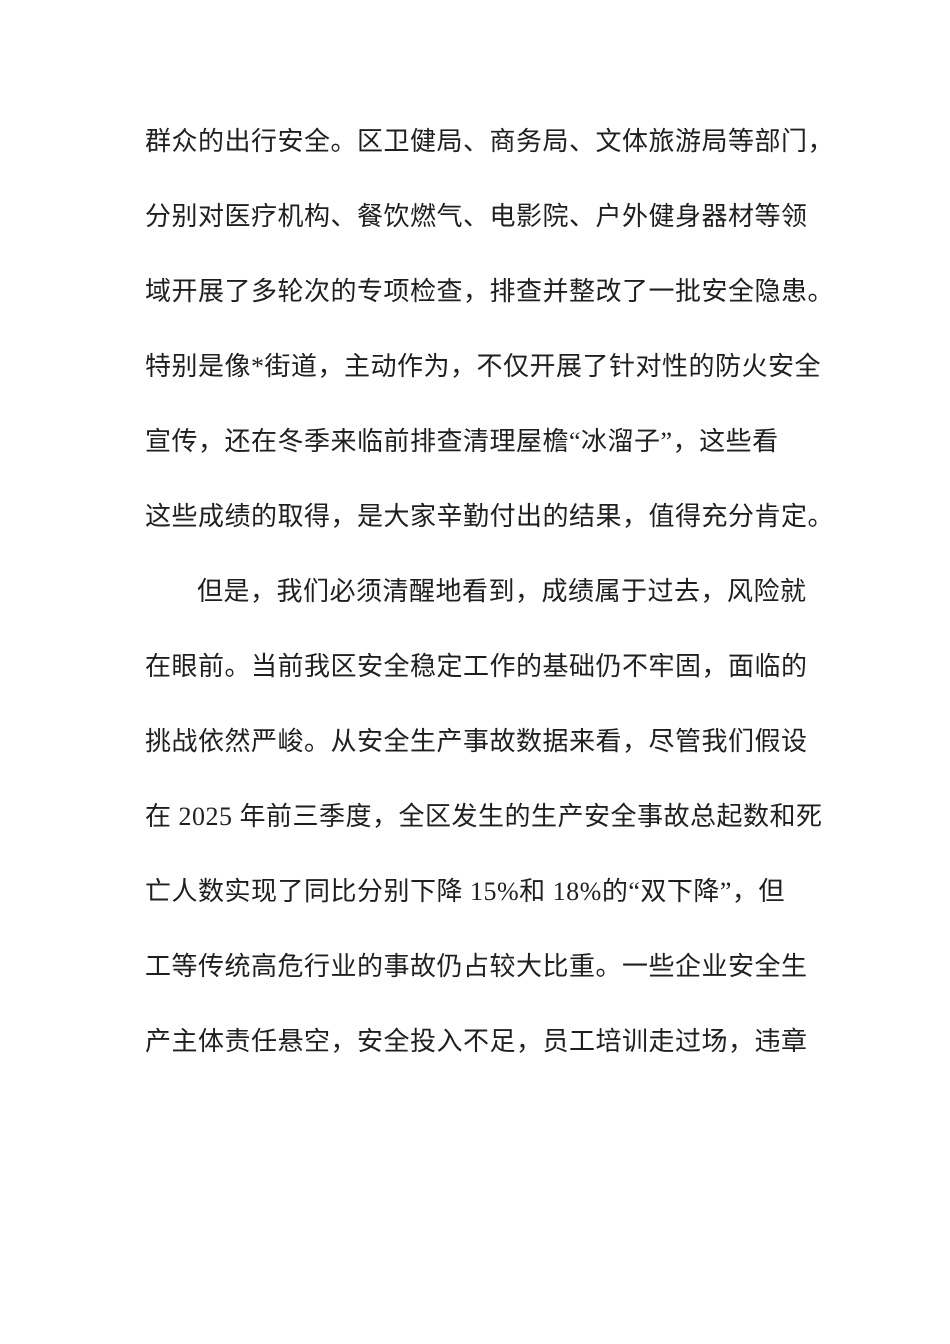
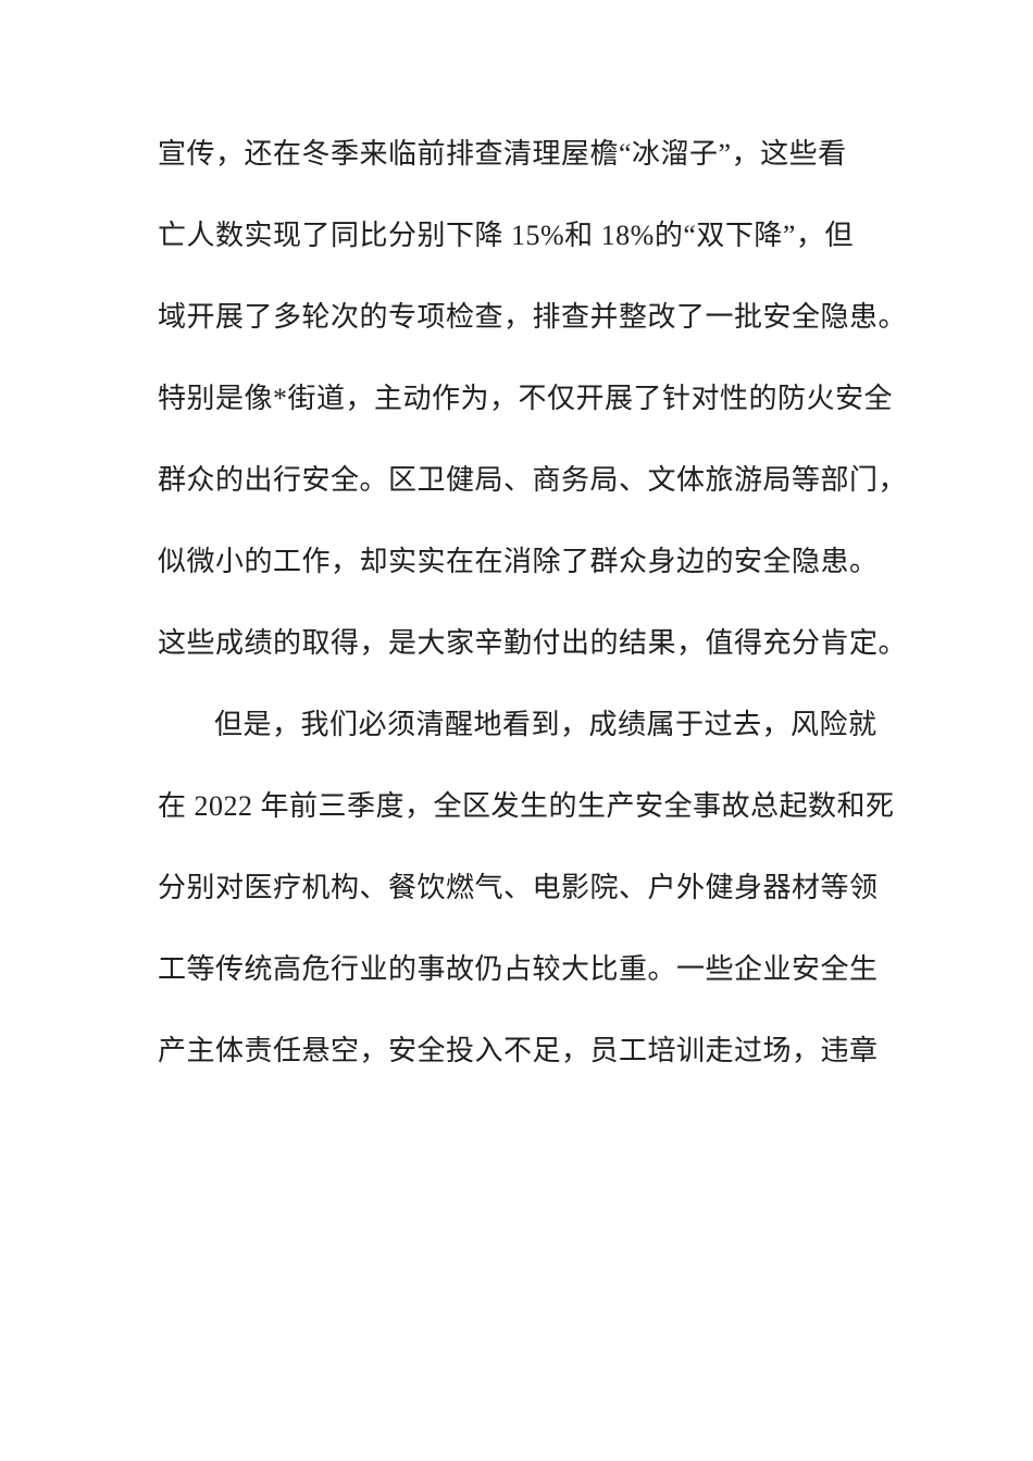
- 群众的出行安全。区卫健局、商务局、文体旅游局等部门，
+ 宣传，还在冬季来临前排查清理屋檐“冰溜子”，这些看
- 分别对医疗机构、餐饮燃气、电影院、户外健身器材等领
+ 亡人数实现了同比分别下降 15%和 18%的“双下降”，但
  域开展了多轮次的专项检查，排查并整改了一批安全隐患。
  特别是像*街道，主动作为，不仅开展了针对性的防火安全
- 宣传，还在冬季来临前排查清理屋檐“冰溜子”，这些看
+ 群众的出行安全。区卫健局、商务局、文体旅游局等部门，
+ 似微小的工作，却实实在在消除了群众身边的安全隐患。
  这些成绩的取得，是大家辛勤付出的结果，值得充分肯定。
  但是，我们必须清醒地看到，成绩属于过去，风险就
- 在眼前。当前我区安全稳定工作的基础仍不牢固，面临的
- 挑战依然严峻。从安全生产事故数据来看，尽管我们假设
- 在 2025 年前三季度，全区发生的生产安全事故总起数和死
+ 在 2022 年前三季度，全区发生的生产安全事故总起数和死
- 亡人数实现了同比分别下降 15%和 18%的“双下降”，但
+ 分别对医疗机构、餐饮燃气、电影院、户外健身器材等领
  工等传统高危行业的事故仍占较大比重。一些企业安全生
  产主体责任悬空，安全投入不足，员工培训走过场，违章
